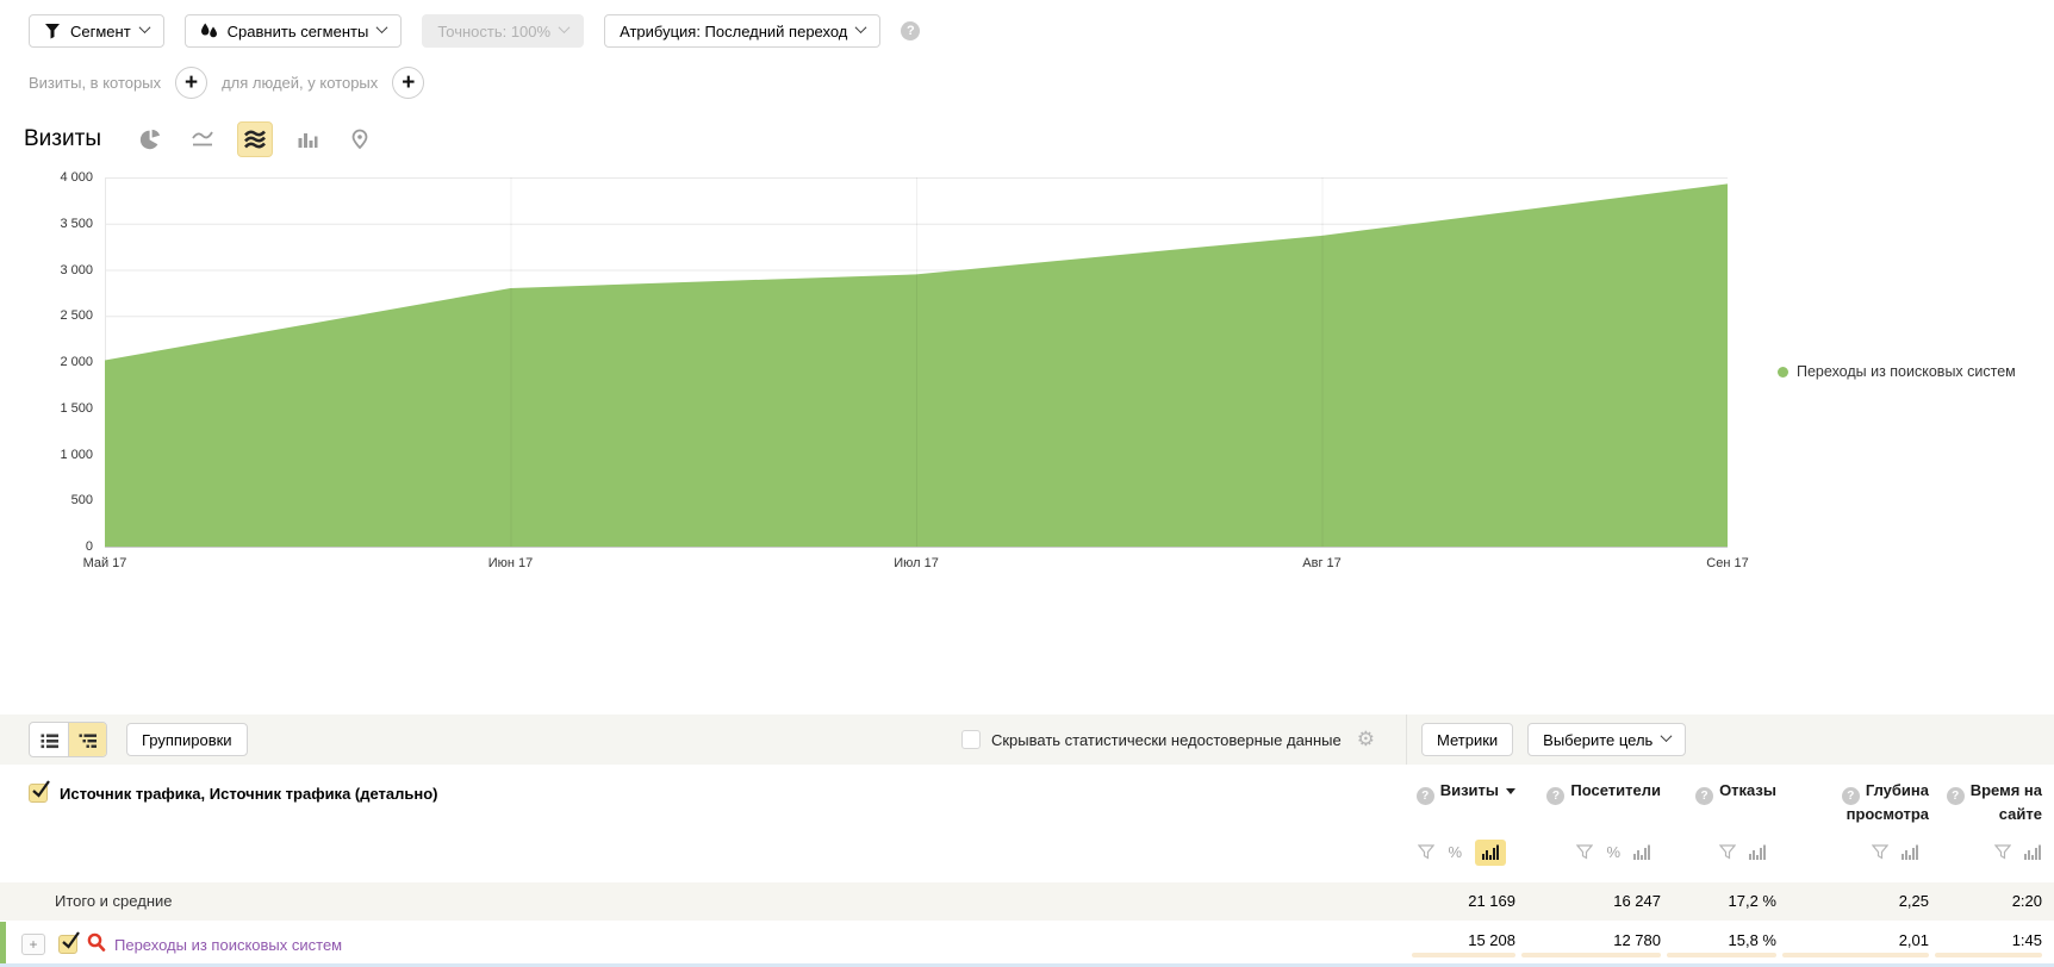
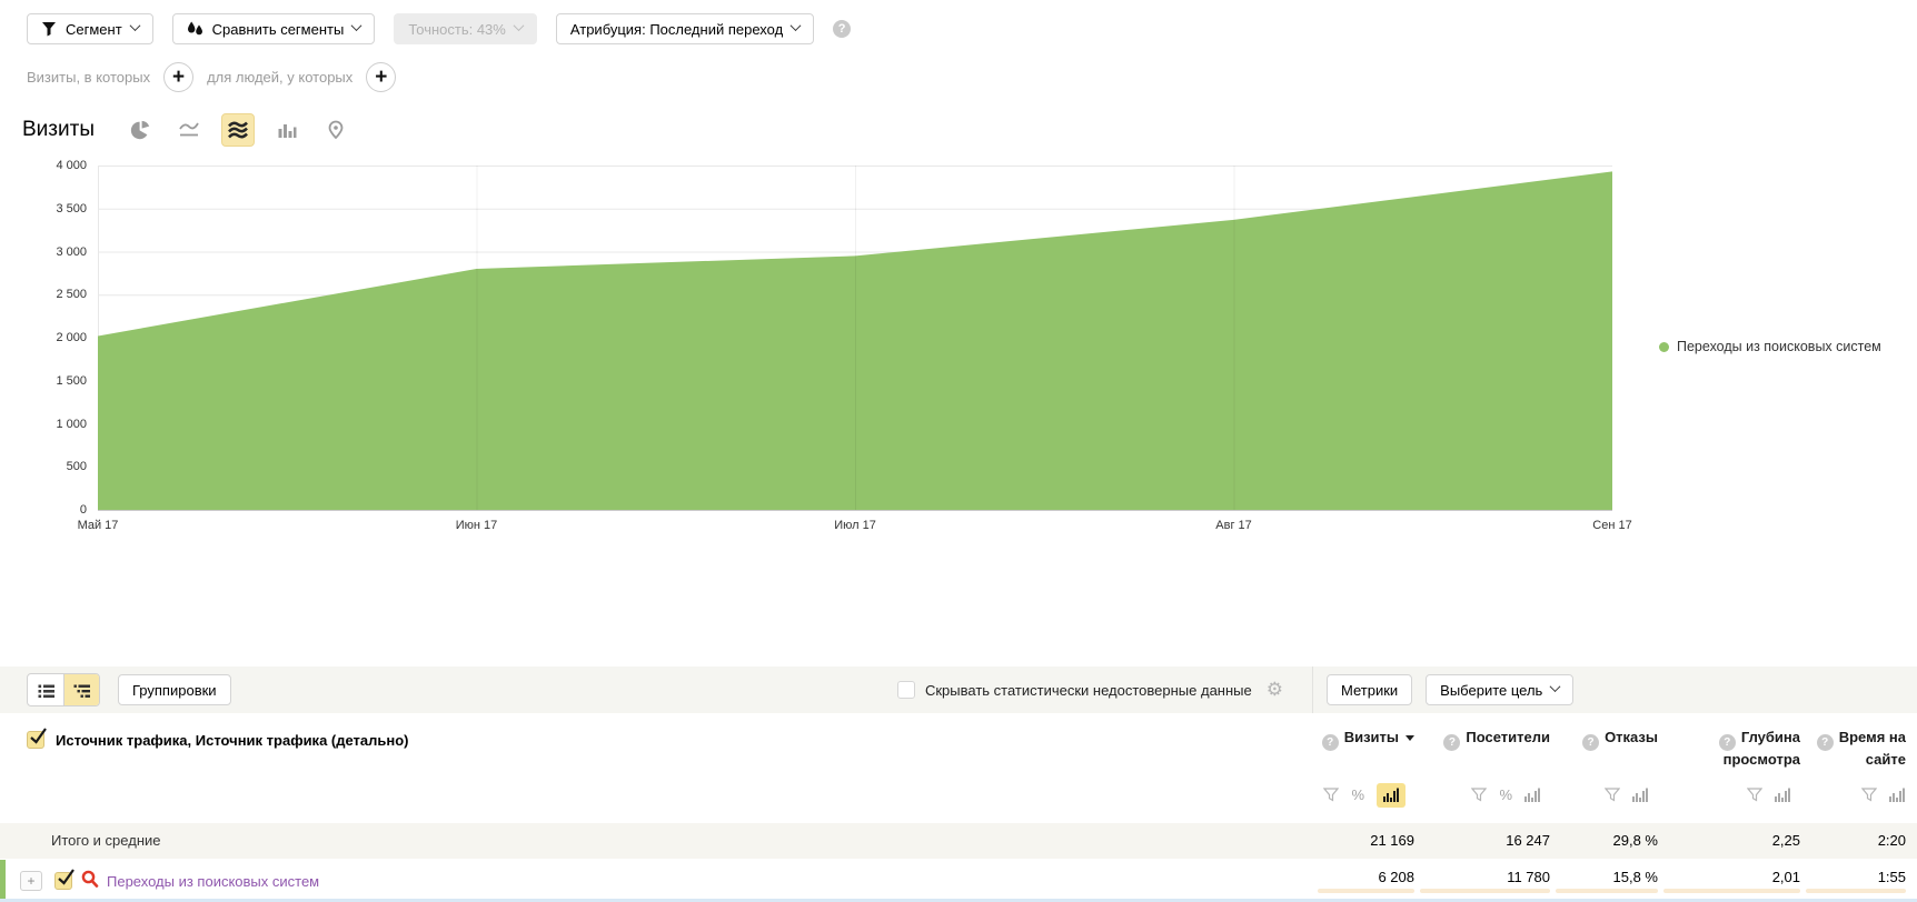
  Сегмент
  Сравнить сегменты
- Точность: 100%
+ Точность: 43%
  Атрибуция: Последний переход
  ?
  Визиты, в которых
  +
  для людей, у которых
  +
  Визиты
  0
  500
  1 000
  1 500
  2 000
  2 500
  3 000
  3 500
  4 000
  Переходы из поисковых систем
  Май 17
  Июн 17
  Июл 17
  Авг 17
  Сен 17
  Группировки
  Скрывать статистически недостоверные данные
  ⚙
  Метрики
  Выберите цель
  Источник трафика, Источник трафика (детально)
  ? Визиты
  ? Посетители
  ? Отказы
  ? Глубина просмотра
  ? Время на сайте
  %
  %
  Итого и средние
  21 169
  16 247
- 17,2 %
+ 29,8 %
  2,25
  2:20
  +
  Переходы из поисковых систем
- 15 208
+ 6 208
- 12 780
+ 11 780
  15,8 %
  2,01
- 1:45
+ 1:55
